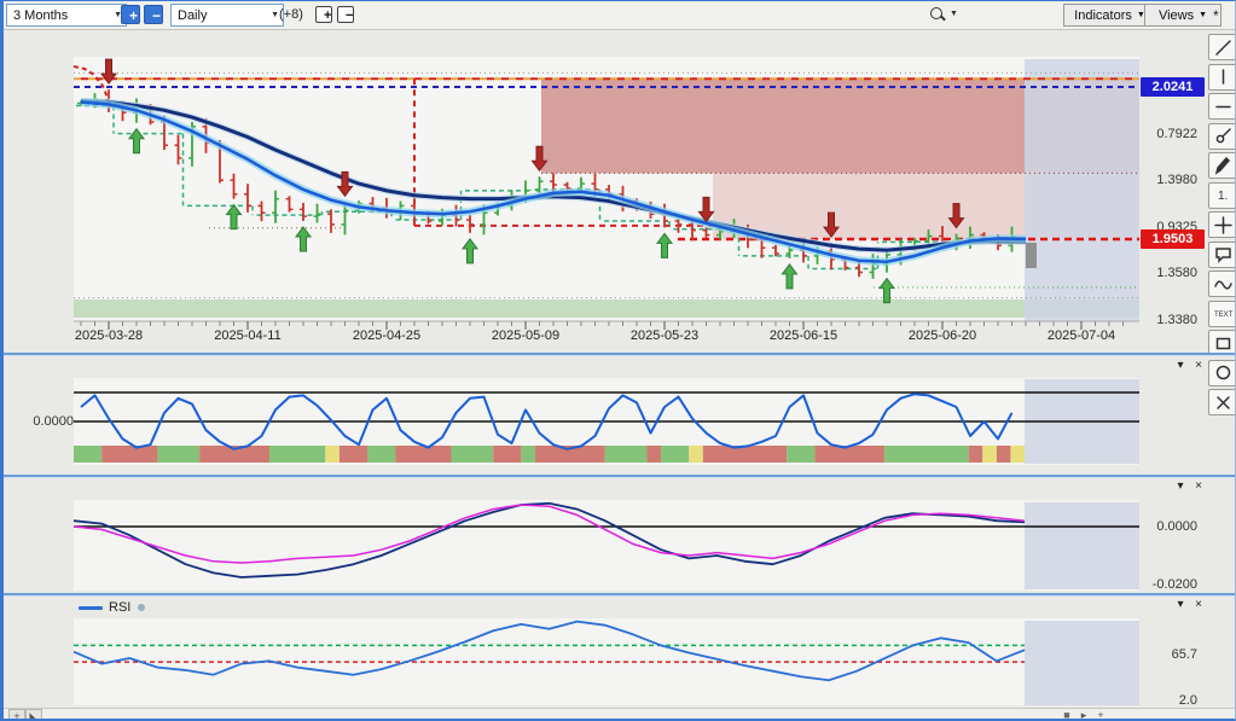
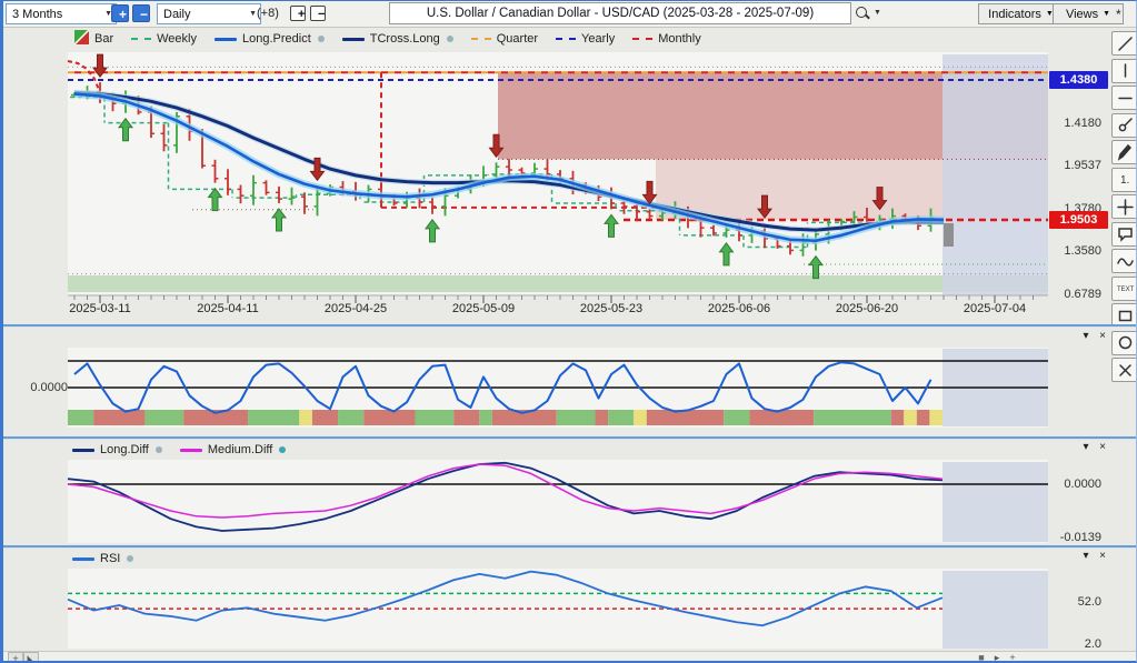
  3 Months
  +
  −
  Daily
  (+8)
  +
  −
+ U.S. Dollar / Canadian Dollar - USD/CAD (2025-03-28 - 2025-07-09)
  Indicators
  Views
  *
+ Bar
+ Weekly
+ Long.Predict
+ TCross.Long
+ Quarter
+ Yearly
+ Monthly
+ Long.Diff
+ Medium.Diff
  RSI
- 2.0241
+ 1.4380
- 0.7922
+ 1.4180
- 1.3980
+ 1.9537
- 0.9325
+ 1.3780
  1.9503
  1.3580
- 1.3380
+ 0.6789
- 2025-03-28
+ 2025-03-11
  2025-04-11
  2025-04-25
  2025-05-09
  2025-05-23
- 2025-06-15
+ 2025-06-06
  2025-06-20
  2025-07-04
  0.0000
  0.0000
- -0.0200
+ -0.0139
- 65.7
+ 52.0
  2.0
  ▾
  ×
  ▾
  ×
  ▾
  ×
  1.
  +
  ◣
  ■
  ▸
  +
